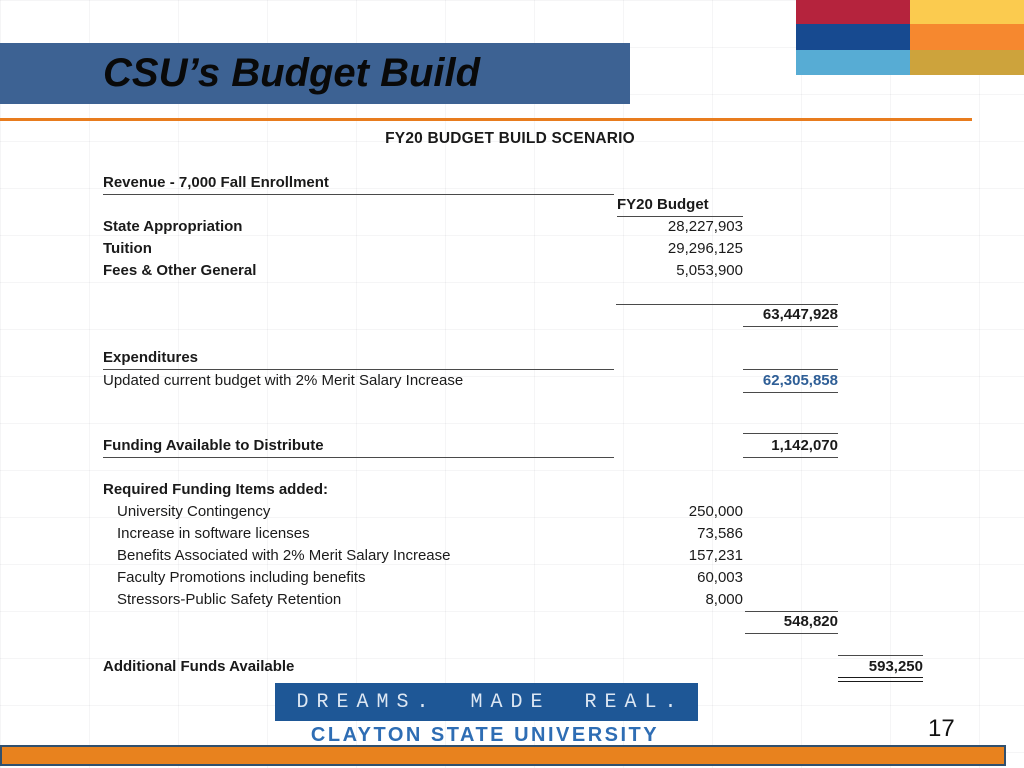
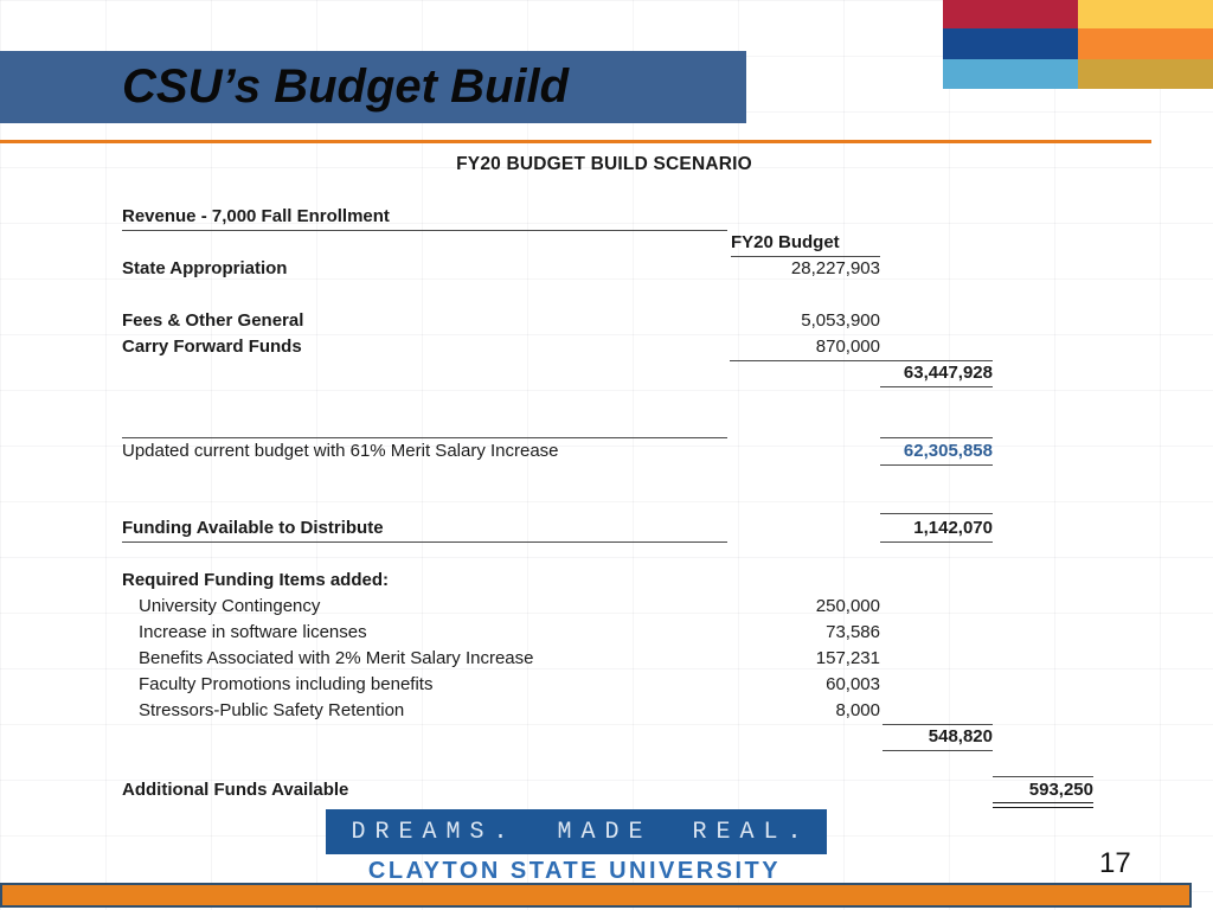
  CSU’s Budget Build
  FY20 BUDGET BUILD SCENARIO
  Revenue - 7,000 Fall Enrollment
  FY20 Budget
  State Appropriation
  28,227,903
- Tuition
- 29,296,125
  Fees & Other General
  5,053,900
+ Carry Forward Funds
+ 870,000
  63,447,928
- Expenditures
- Updated current budget with 2% Merit Salary Increase
+ Updated current budget with 61% Merit Salary Increase
  62,305,858
  Funding Available to Distribute
  1,142,070
  Required Funding Items added:
  University Contingency
  250,000
  Increase in software licenses
  73,586
  Benefits Associated with 2% Merit Salary Increase
  157,231
  Faculty Promotions including benefits
  60,003
  Stressors-Public Safety Retention
  8,000
  548,820
  Additional Funds Available
  593,250
  DREAMS. MADE REAL.
  CLAYTON STATE UNIVERSITY
  17
